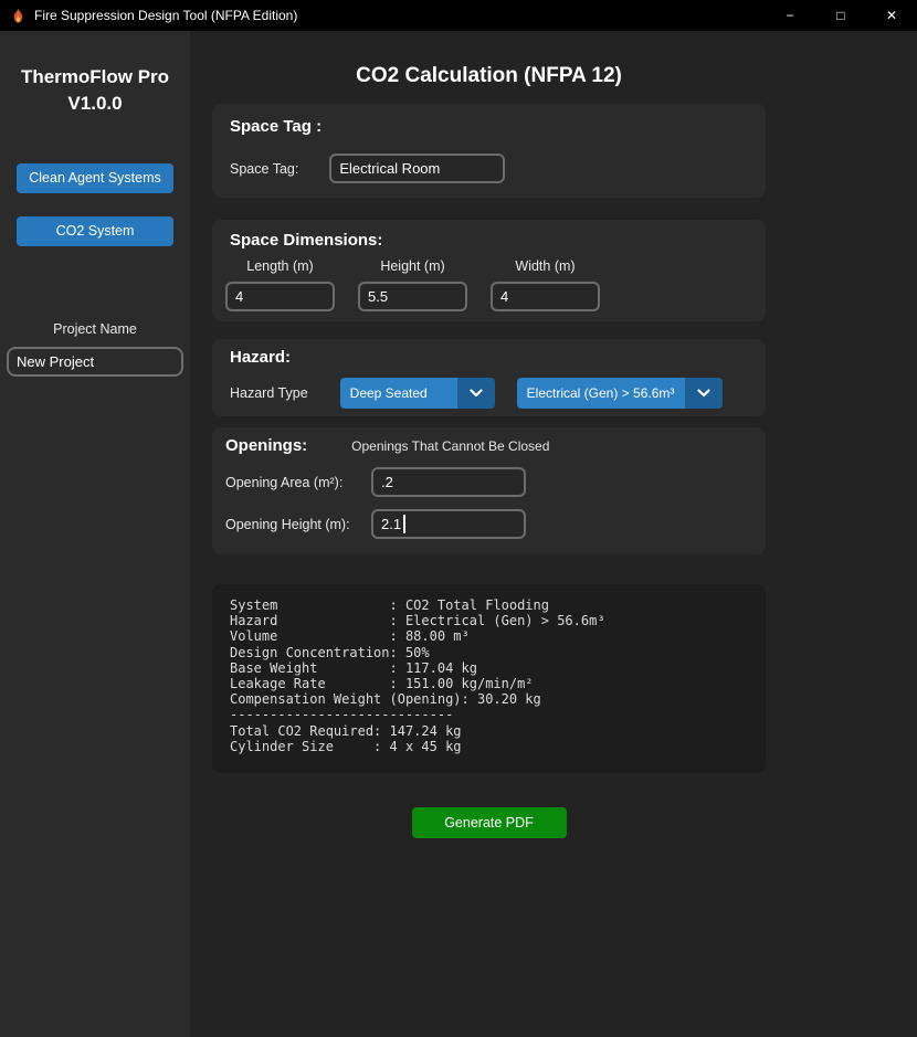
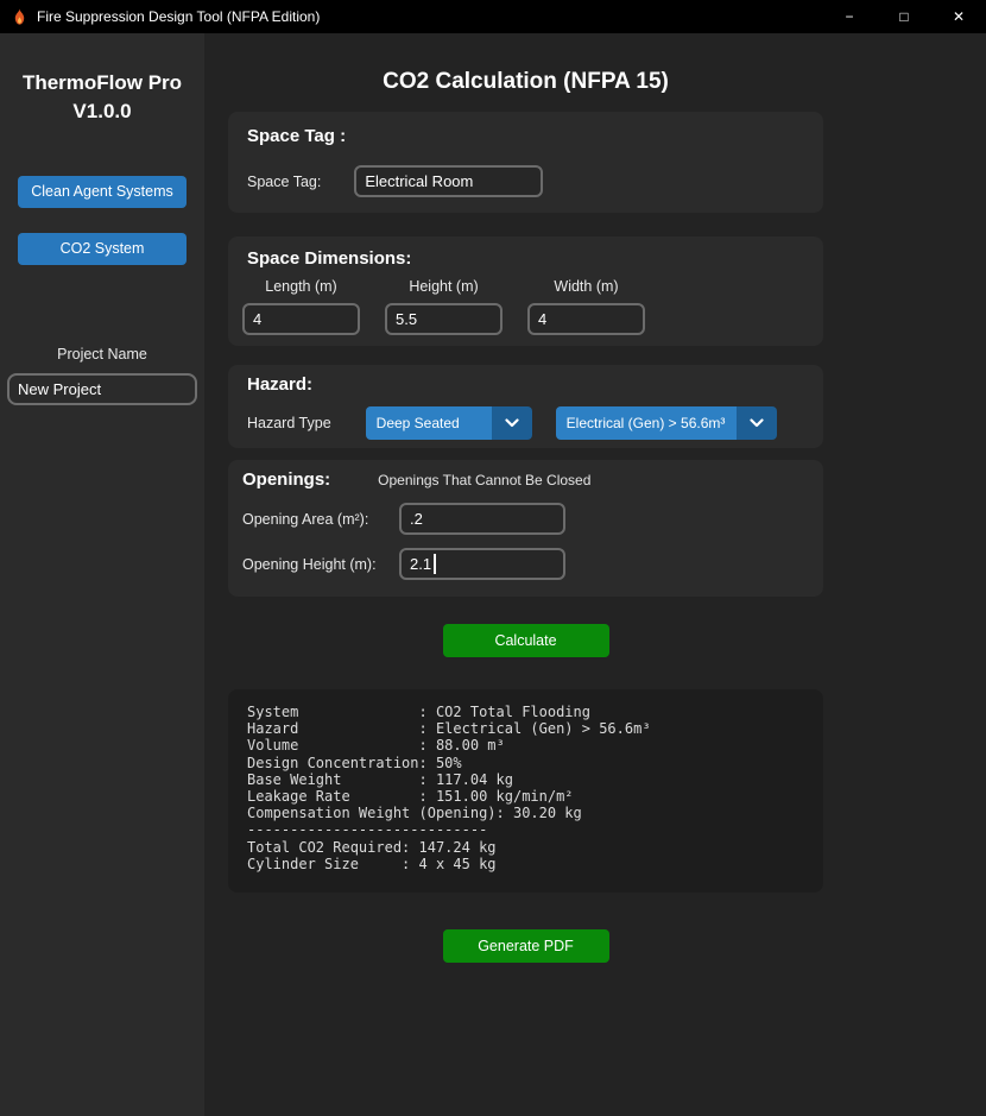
  Fire Suppression Design Tool (NFPA Edition)
  −
  □
  ✕
  ThermoFlow Pro
  V1.0.0
  Clean Agent Systems
  CO2 System
  Project Name
  New Project
- CO2 Calculation (NFPA 12)
+ CO2 Calculation (NFPA 15)
  Space Tag :
  Space Tag:
  Electrical Room
  Space Dimensions:
  Length (m)
  4
  Height (m)
  5.5
  Width (m)
  4
  Hazard:
  Hazard Type
  Deep Seated
  Electrical (Gen) > 56.6m³
  Openings:
  Openings That Cannot Be Closed
  Opening Area (m²):
  .2
  Opening Height (m):
  2.1
+ Calculate
  System : CO2 Total Flooding
  Hazard : Electrical (Gen) > 56.6m³
  Volume : 88.00 m³
  Design Concentration: 50%
  Base Weight : 117.04 kg
  Leakage Rate : 151.00 kg/min/m²
  Compensation Weight (Opening): 30.20 kg
  ----------------------------
  Total CO2 Required: 147.24 kg
  Cylinder Size : 4 x 45 kg
  Generate PDF
